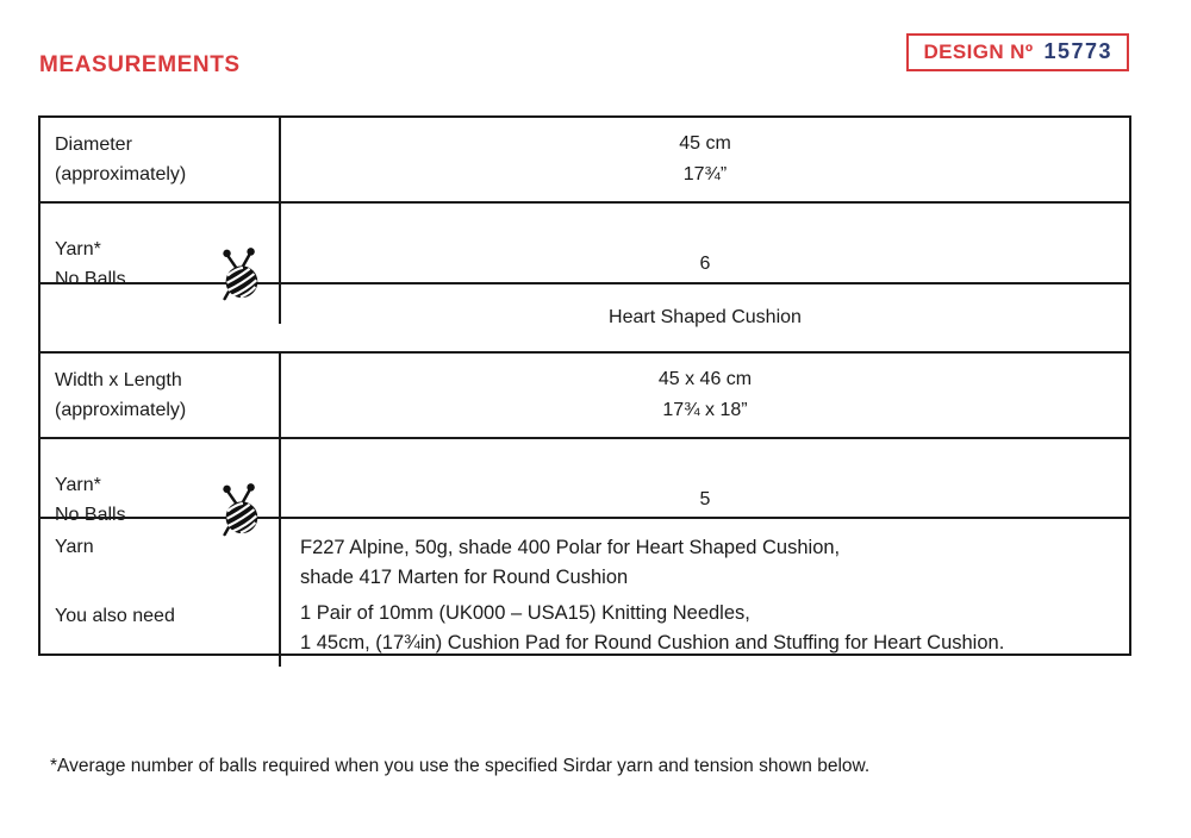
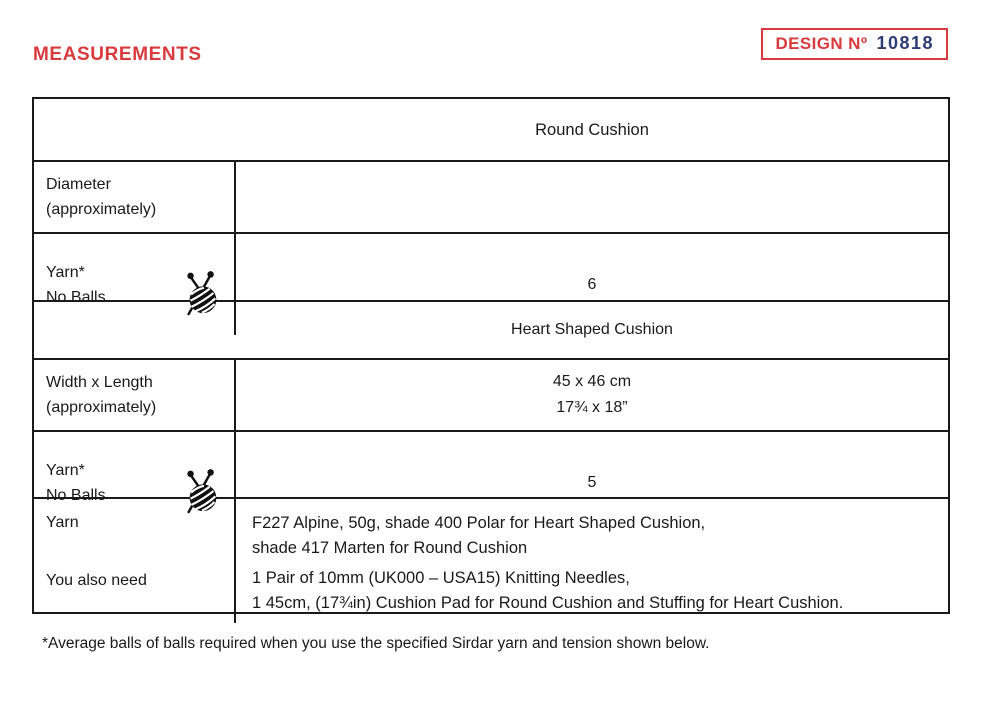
  MEASUREMENTS
  DESIGN Nº
- 15773
+ 10818
+ Round Cushion
  Diameter
  (approximately)
- 45 cm
- 17¾”
  Yarn*
  No Balls
  6
  Heart Shaped Cushion
  Width x Length
  (approximately)
  45 x 46 cm
  17¾ x 18”
  Yarn*
  No Balls
  5
  Yarn
  You also need
  F227 Alpine, 50g, shade 400 Polar for Heart Shaped Cushion,
  shade 417 Marten for Round Cushion
  1 Pair of 10mm (UK000 – USA15) Knitting Needles,
  1 45cm, (17¾in) Cushion Pad for Round Cushion and Stuffing for Heart Cushion.
- *Average number of balls required when you use the specified Sirdar yarn and tension shown below.
+ *Average balls of balls required when you use the specified Sirdar yarn and tension shown below.
